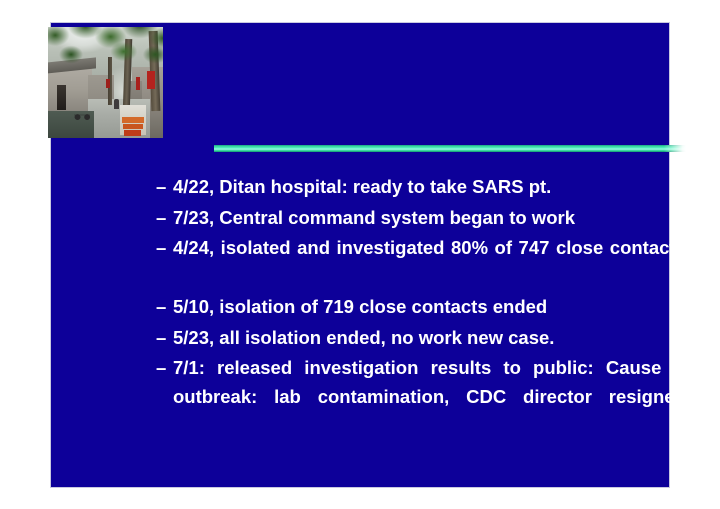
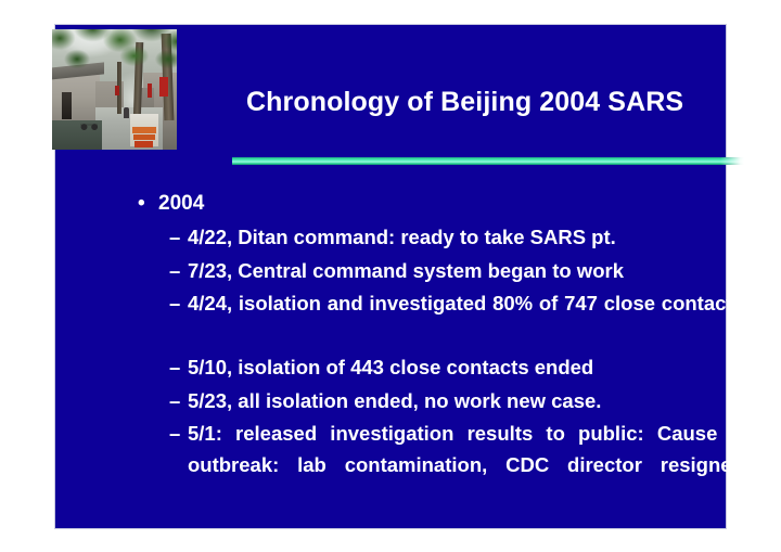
+ Chronology of Beijing 2004 SARS
+ •
+ 2004
  –
- 4/22, Ditan hospital: ready to take SARS pt.
+ 4/22, Ditan command: ready to take SARS pt.
  –
  7/23, Central command system began to work
  –
- 4/24, isolated and investigated 80% of 747 close contacts.
+ 4/24, isolation and investigated 80% of 747 close contacts.
  –
- 5/10, isolation of 719 close contacts ended
+ 5/10, isolation of 443 close contacts ended
  –
  5/23, all isolation ended, no work new case.
  –
- 7/1: released investigation results to public: Cause of outbreak: lab contamination, CDC director resigned.
+ 5/1: released investigation results to public: Cause of outbreak: lab contamination, CDC director resigned.
